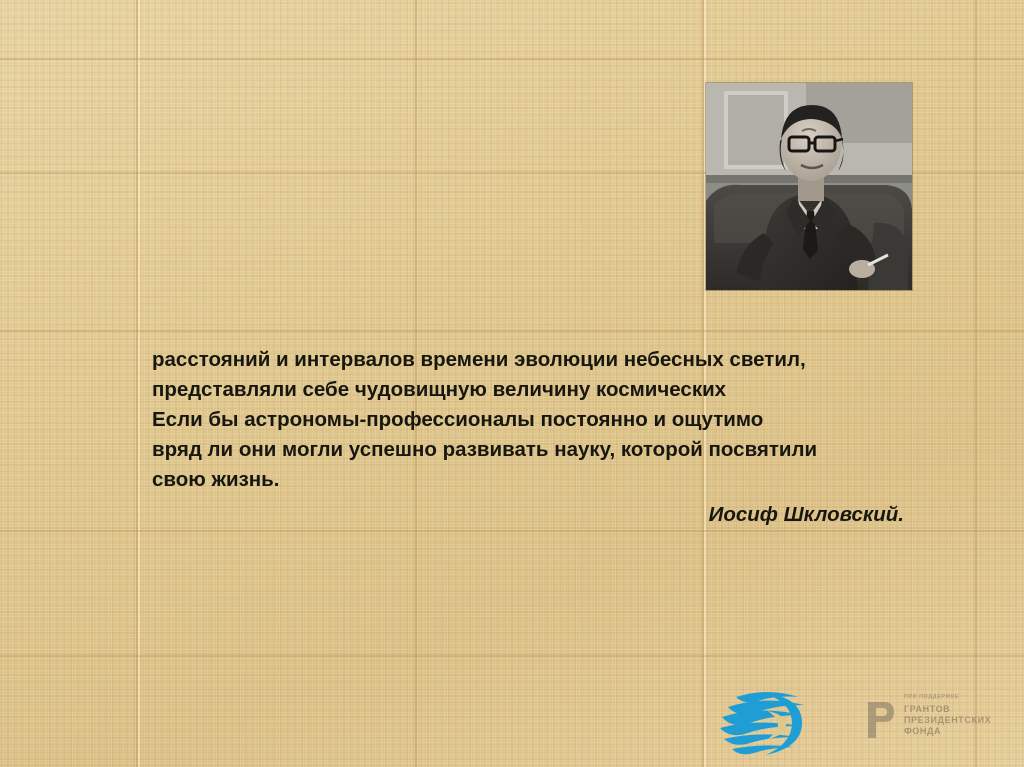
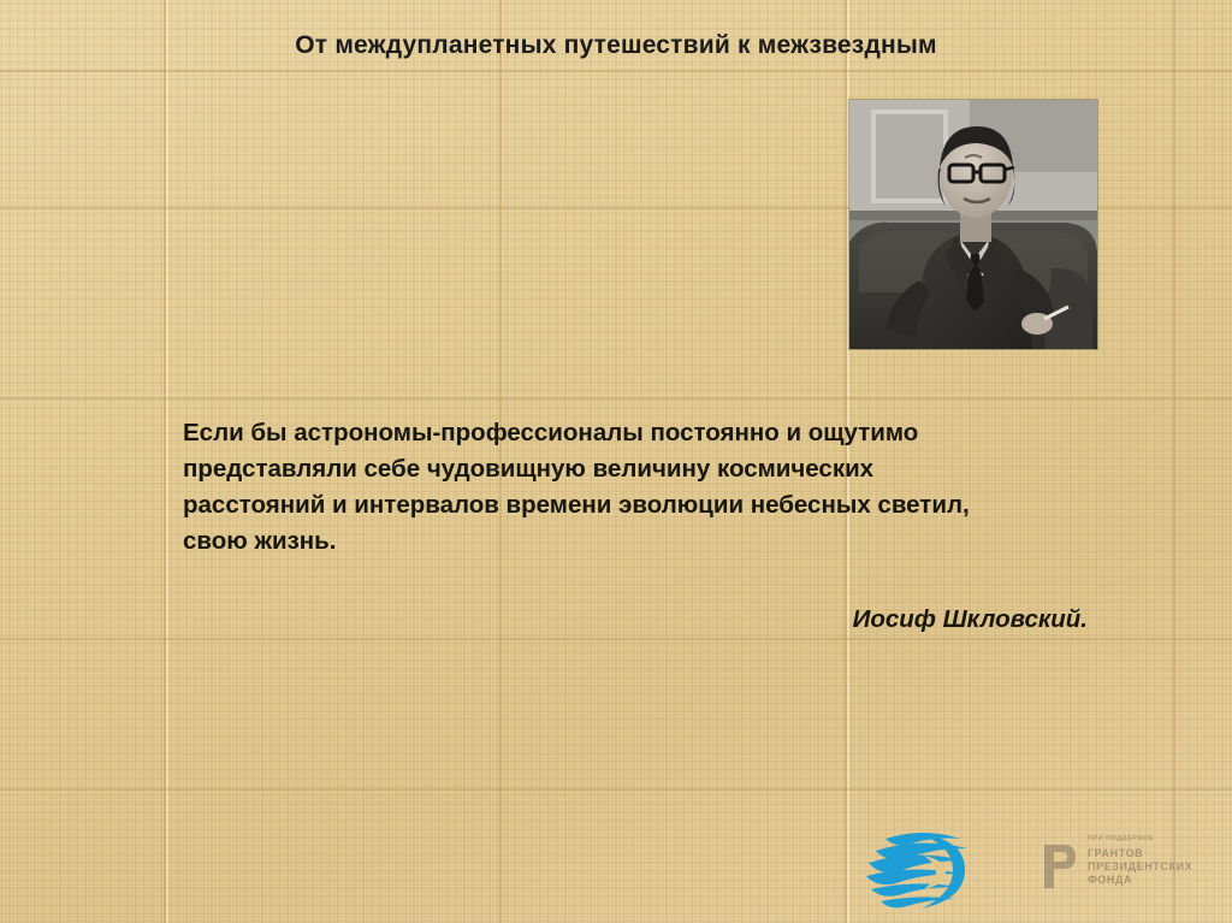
+ От междупланетных путешествий к межзвездным
- расстояний и интервалов времени эволюции небесных светил,
+ Если бы астрономы-профессионалы постоянно и ощутимо
  представляли себе чудовищную величину космических
- Если бы астрономы-профессионалы постоянно и ощутимо
+ расстояний и интервалов времени эволюции небесных светил,
- вряд ли они могли успешно развивать науку, которой посвятили
  свою жизнь.
  Иосиф Шкловский.
  ГРАНТОВ
  ПРЕЗИДЕНТСКИХ
  ФОНДА
